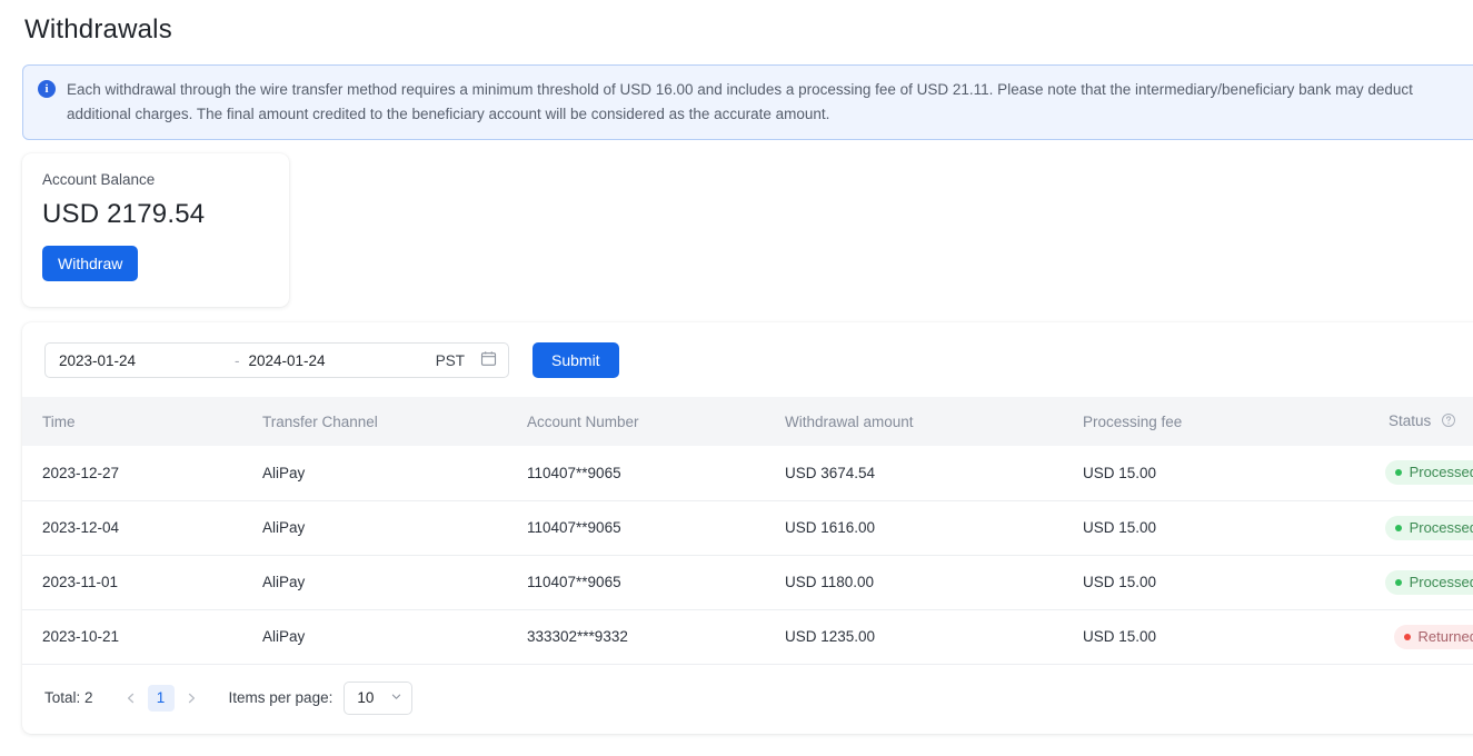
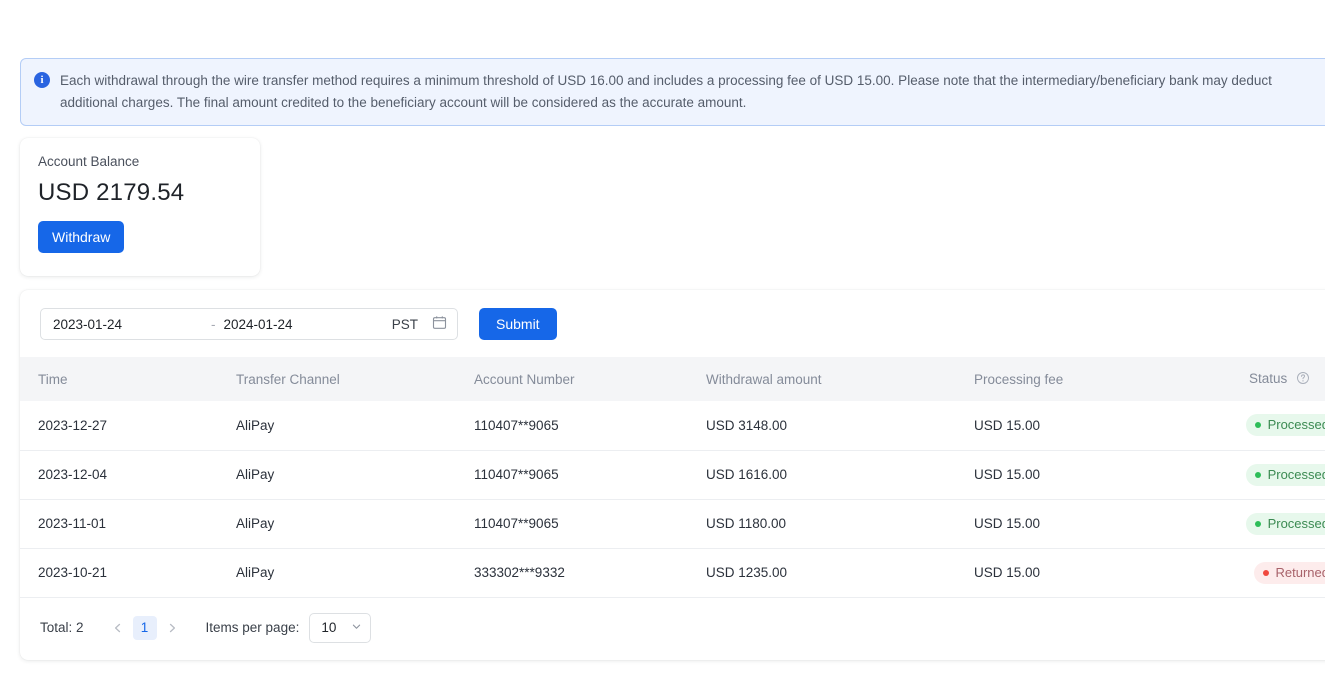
- Withdrawals
  i
- Each withdrawal through the wire transfer method requires a minimum threshold of USD 16.00 and includes a processing fee of USD 21.11. Please note that the intermediary/beneficiary bank may deduct additional charges. The final amount credited to the beneficiary account will be considered as the accurate amount.
+ Each withdrawal through the wire transfer method requires a minimum threshold of USD 16.00 and includes a processing fee of USD 15.00. Please note that the intermediary/beneficiary bank may deduct additional charges. The final amount credited to the beneficiary account will be considered as the accurate amount.
  Account Balance
  USD 2179.54
  Withdraw
  2023-01-24
  -
  2024-01-24
  PST
  Submit
  Time	Transfer Channel	Account Number	Withdrawal amount	Processing fee	Status
- 2023-12-27	AliPay	110407**9065	USD 3674.54	USD 15.00	Processe
+ 2023-12-27	AliPay	110407**9065	USD 3148.00	USD 15.00	Processe
  2023-12-04	AliPay	110407**9065	USD 1616.00	USD 15.00	Processe
  2023-11-01	AliPay	110407**9065	USD 1180.00	USD 15.00	Processe
  2023-10-21	AliPay	333302***9332	USD 1235.00	USD 15.00	Returne
  Total: 2
  1
  Items per page:
  10
